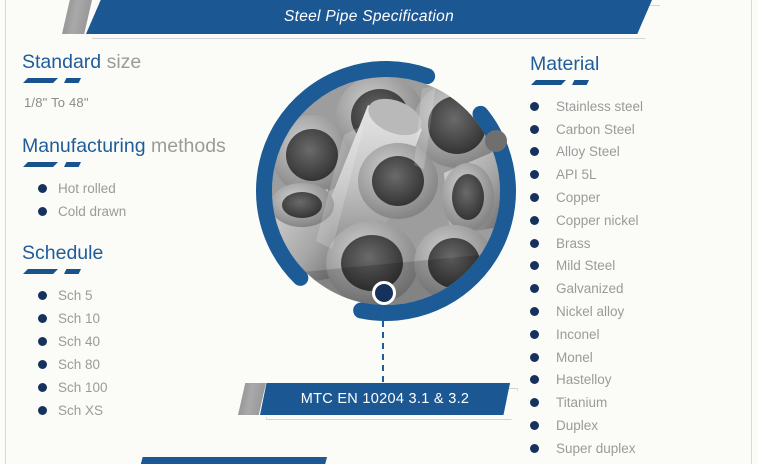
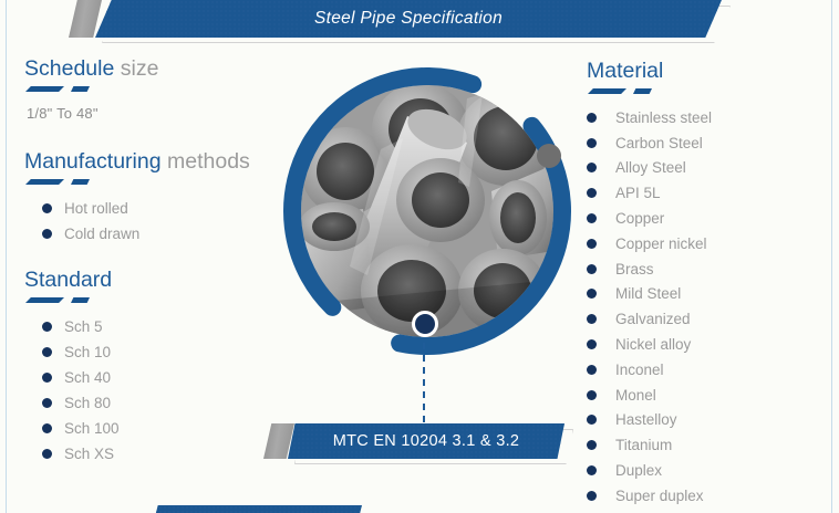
  Steel Pipe Specification
- Standard size
+ Schedule size
  1/8" To 48"
  Manufacturing methods
  Hot rolled
  Cold drawn
- Schedule
+ Standard
  Sch 5
  Sch 10
  Sch 40
  Sch 80
  Sch 100
  Sch XS
  Material
  Stainless steel
  Carbon Steel
  Alloy Steel
  API 5L
  Copper
  Copper nickel
  Brass
  Mild Steel
  Galvanized
  Nickel alloy
  Inconel
  Monel
  Hastelloy
  Titanium
  Duplex
  Super duplex
  MTC EN 10204 3.1 & 3.2
